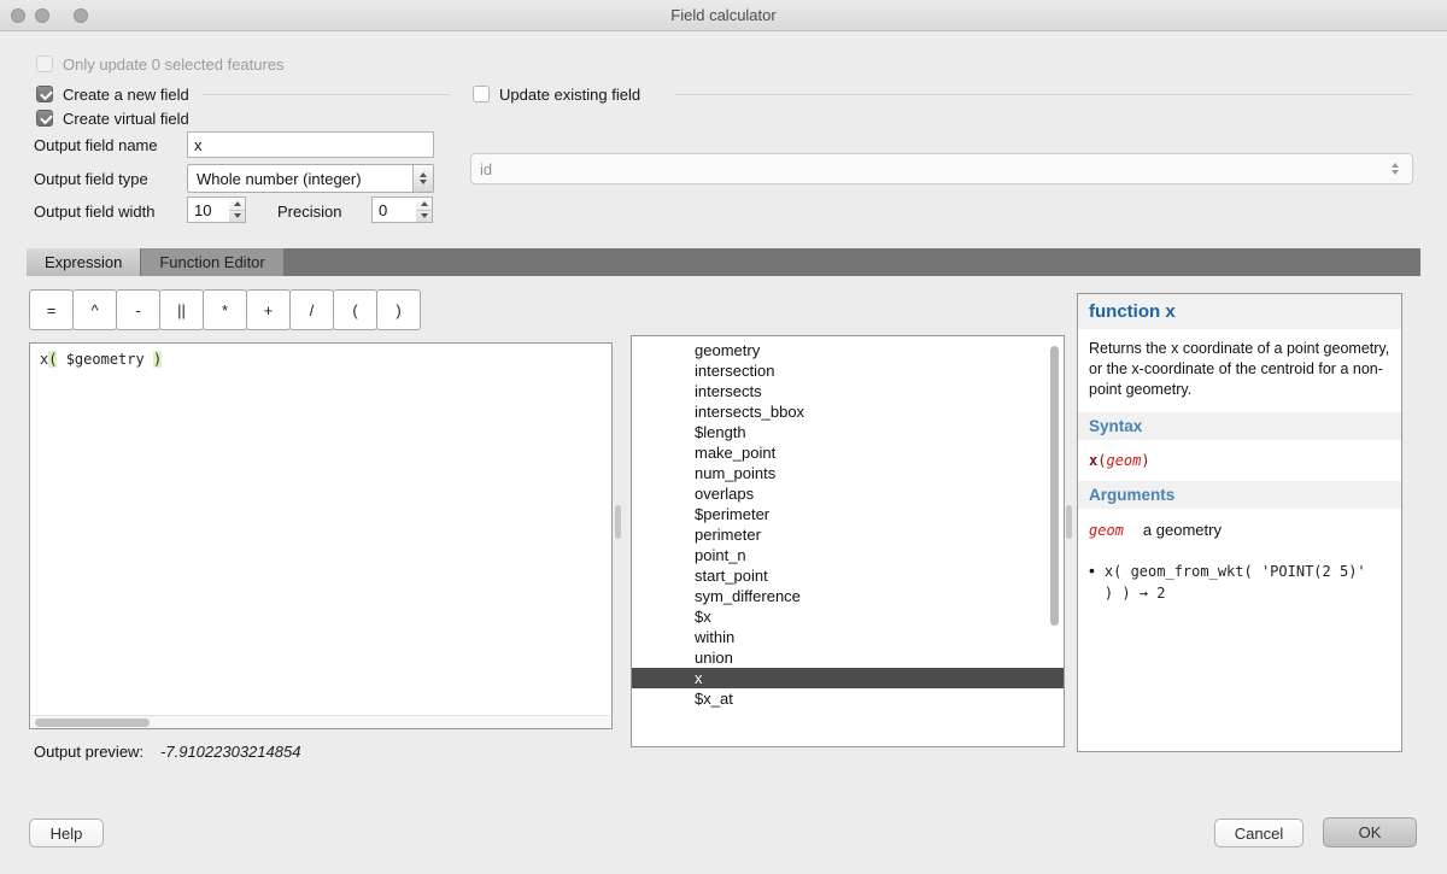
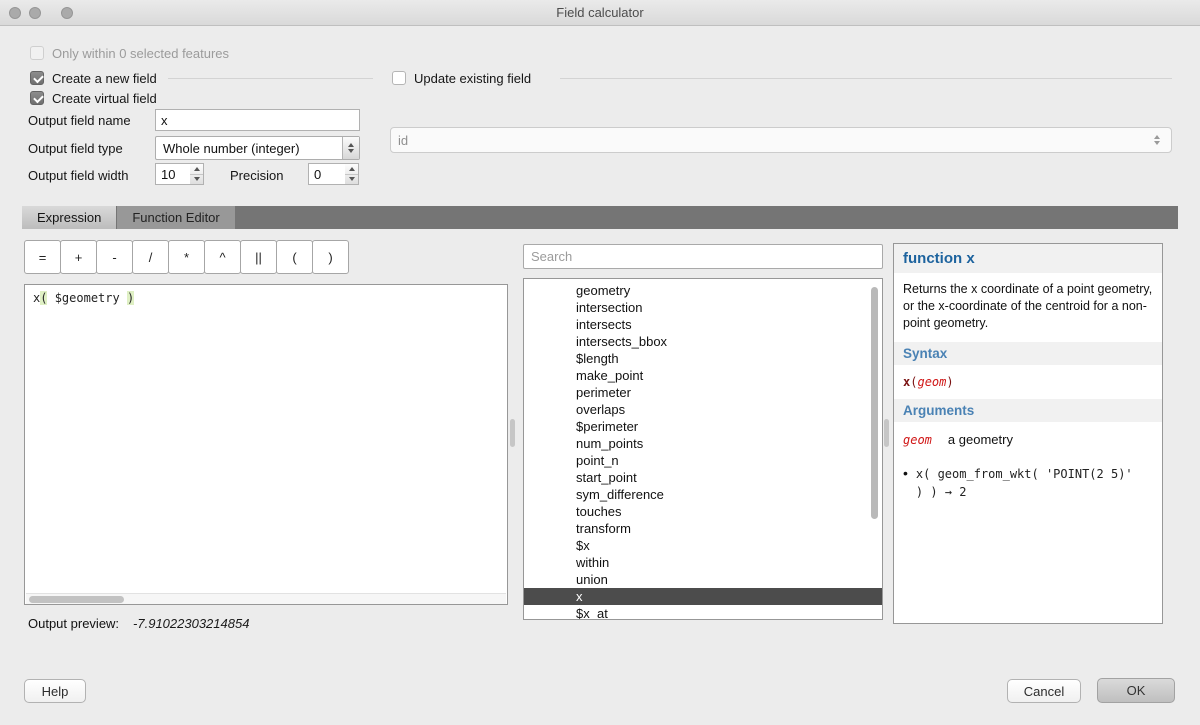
  Field calculator
- Only update 0 selected features
+ Only within 0 selected features
  Create a new field
  Update existing field
  Create virtual field
  Output field name
  x
  id
  Output field type
  Whole number (integer)
  Output field width
  10
  Precision
  0
  Expression
  Function Editor
  =
- ^
+ +
  -
- ||
+ /
  *
- +
+ ^
- /
+ ||
  (
  )
  x( $geometry )
  Output preview: -7.91022303214854
+ Search
  geometry
  intersection
  intersects
  intersects_bbox
  $length
  make_point
- num_points
+ perimeter
  overlaps
  $perimeter
- perimeter
+ num_points
  point_n
  start_point
  sym_difference
+ touches
+ transform
  $x
  within
  union
  x
  $x_at
  function x
  Returns the x coordinate of a point geometry, or the x-coordinate of the centroid for a non-point geometry.
  Syntax
  x(geom)
  Arguments
  geom
  a geometry
  x( geom_from_wkt( 'POINT(2 5)' ) ) → 2
  Help
  Cancel
  OK
